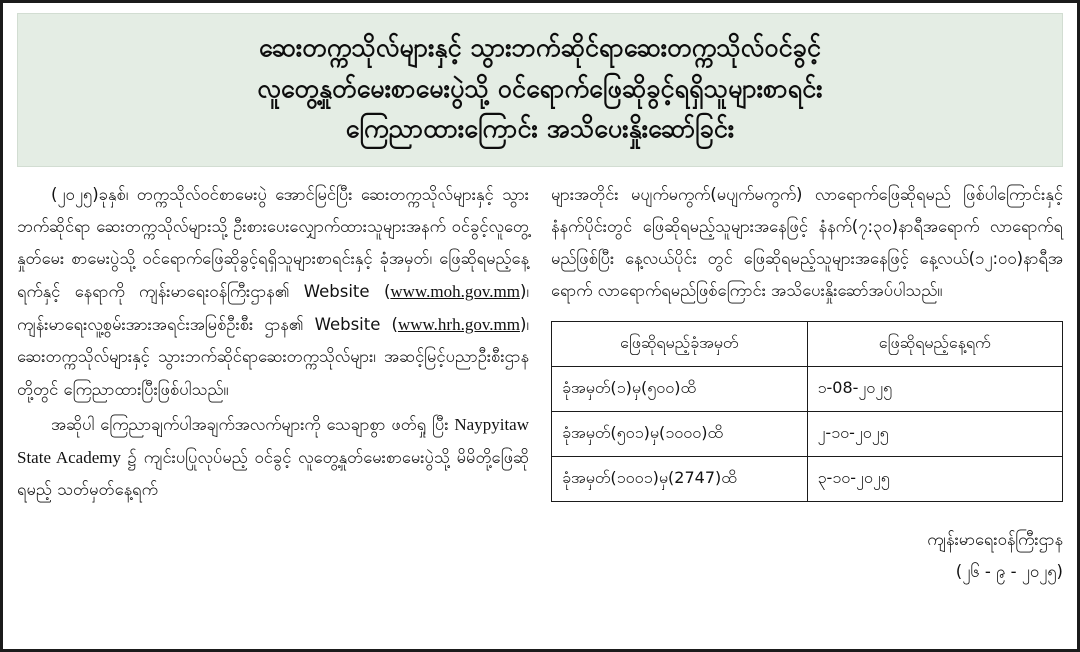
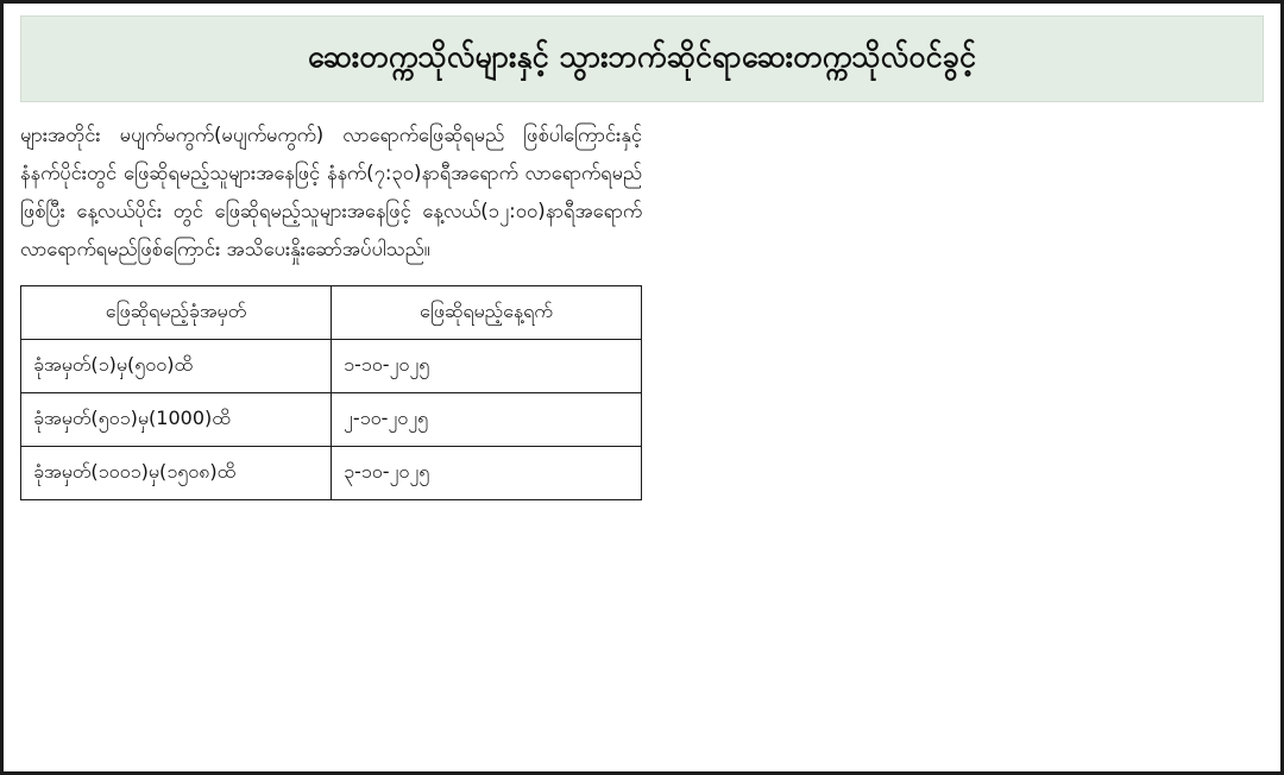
  ဆေးတက္ကသိုလ်များနှင့် သွားဘက်ဆိုင်ရာဆေးတက္ကသိုလ်ဝင်ခွင့်
- လူတွေ့နှုတ်မေးစာမေးပွဲသို့ ဝင်ရောက်ဖြေဆိုခွင့်ရရှိသူများစာရင်း
- ကြေညာထားကြောင်း အသိပေးနှိုးဆော်ခြင်း
- (၂၀၂၅)ခုနှစ်၊ တက္ကသိုလ်ဝင်စာမေးပွဲ အောင်မြင်ပြီး ဆေးတက္ကသိုလ်များနှင့် သွားဘက်ဆိုင်ရာ ဆေးတက္ကသိုလ်များသို့ ဦးစားပေးလျှောက်ထားသူများအနက် ဝင်ခွင့်လူတွေ့နှုတ်မေး စာမေးပွဲသို့ ဝင်ရောက်ဖြေဆိုခွင့်ရရှိသူများစာရင်းနှင့် ခုံအမှတ်၊ ဖြေဆိုရမည့်နေ့ရက်နှင့် နေရာကို ကျန်းမာရေးဝန်ကြီးဌာန၏ Website (www.moh.gov.mm)၊ ကျန်းမာရေးလူ့စွမ်းအားအရင်းအမြစ်ဦးစီး ဌာန၏ Website (www.hrh.gov.mm)၊ ဆေးတက္ကသိုလ်များနှင့် သွားဘက်ဆိုင်ရာဆေးတက္ကသိုလ်များ၊ အဆင့်မြင့်ပညာဦးစီးဌာန တို့တွင် ကြေညာထားပြီးဖြစ်ပါသည်။
- အဆိုပါ ကြေညာချက်ပါအချက်အလက်များကို သေချာစွာ ဖတ်ရှု ပြီး Naypyitaw State Academy ၌ ကျင်းပပြုလုပ်မည့် ဝင်ခွင့် လူတွေ့နှုတ်မေးစာမေးပွဲသို့ မိမိတို့ဖြေဆိုရမည့် သတ်မှတ်နေ့ရက်
  များအတိုင်း မပျက်မကွက်(မပျက်မကွက်) လာရောက်ဖြေဆိုရမည် ဖြစ်ပါကြောင်းနှင့် နံနက်ပိုင်းတွင် ဖြေဆိုရမည့်သူများအနေဖြင့် နံနက်(၇:၃၀)နာရီအရောက် လာရောက်ရမည်ဖြစ်ပြီး နေ့လယ်ပိုင်း တွင် ဖြေဆိုရမည့်သူများအနေဖြင့် နေ့လယ်(၁၂:၀၀)နာရီအရောက် လာရောက်ရမည်ဖြစ်ကြောင်း အသိပေးနှိုးဆော်အပ်ပါသည်။
  ဖြေဆိုရမည့်ခုံအမှတ်	ဖြေဆိုရမည့်နေ့ရက်
- ခုံအမှတ်(၁)မှ(၅၀၀)ထိ	၁-08-၂၀၂၅
+ ခုံအမှတ်(၁)မှ(၅၀၀)ထိ	၁-၁၀-၂၀၂၅
- ခုံအမှတ်(၅၀၁)မှ(၁၀၀၀)ထိ	၂-၁၀-၂၀၂၅
+ ခုံအမှတ်(၅၀၁)မှ(1000)ထိ	၂-၁၀-၂၀၂၅
- ခုံအမှတ်(၁၀၀၁)မှ(2747)ထိ	၃-၁၀-၂၀၂၅
+ ခုံအမှတ်(၁၀၀၁)မှ(၁၅၀၈)ထိ	၃-၁၀-၂၀၂၅
- ကျန်းမာရေးဝန်ကြီးဌာန
- (၂၆ - ၉ - ၂၀၂၅)
